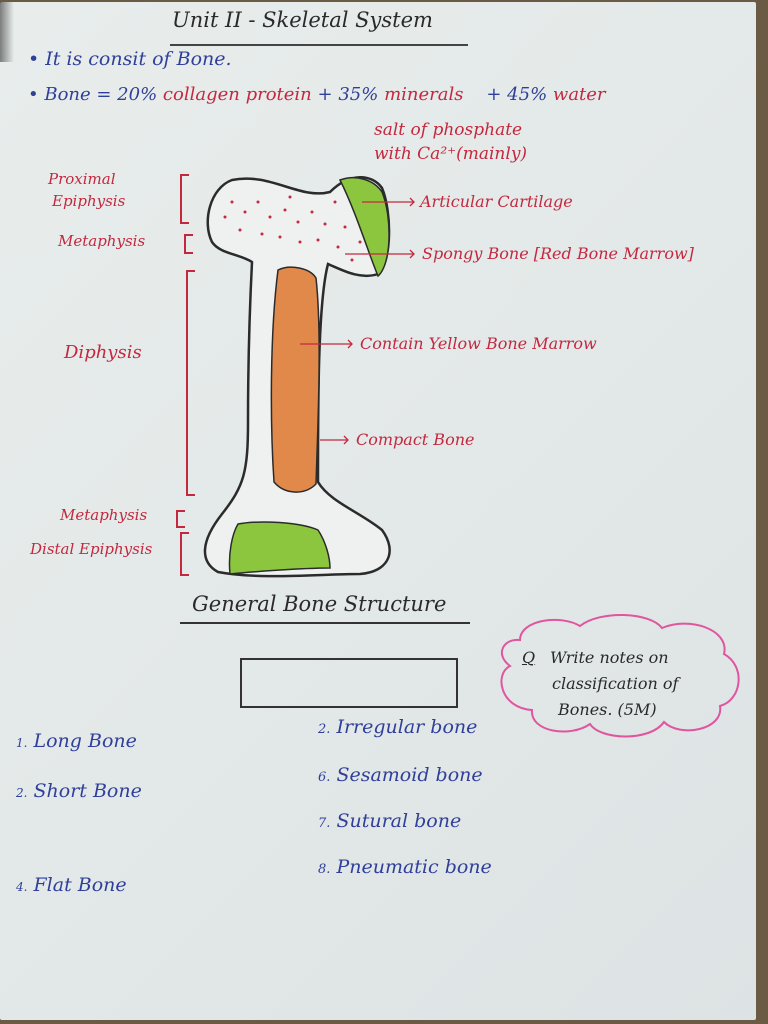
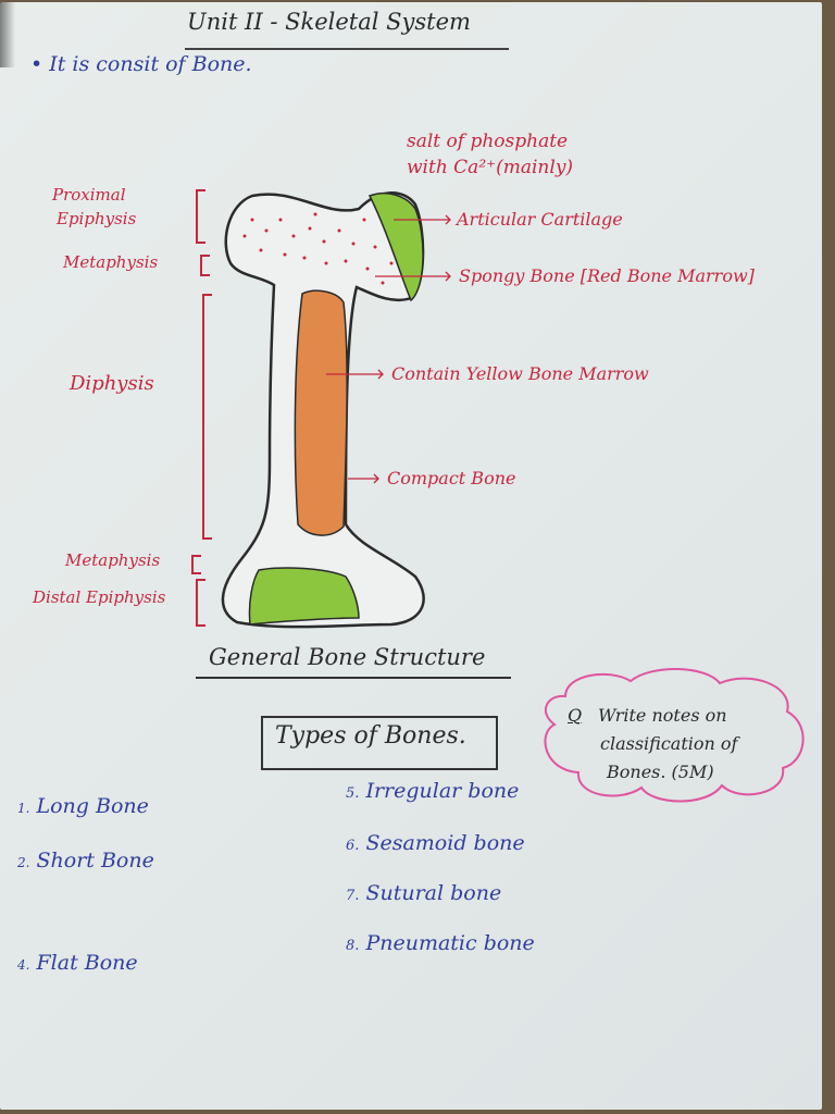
  Unit II - Skeletal System
  • It is consit of Bone.
- • Bone = 20% collagen protein + 35% minerals + 45% water
  salt of phosphate
  with Ca²⁺(mainly)
  Proximal
  Epiphysis
  Metaphysis
  Diphysis
  Metaphysis
  Distal Epiphysis
  Articular Cartilage
  Spongy Bone [Red Bone Marrow]
  Contain Yellow Bone Marrow
  Compact Bone
  General Bone Structure
+ Types of Bones.
  Q
  Write notes on
  classification of
  Bones. (5M)
  1. Long Bone
  2. Short Bone
  4. Flat Bone
- 2. Irregular bone
+ 5. Irregular bone
  6. Sesamoid bone
  7. Sutural bone
  8. Pneumatic bone
